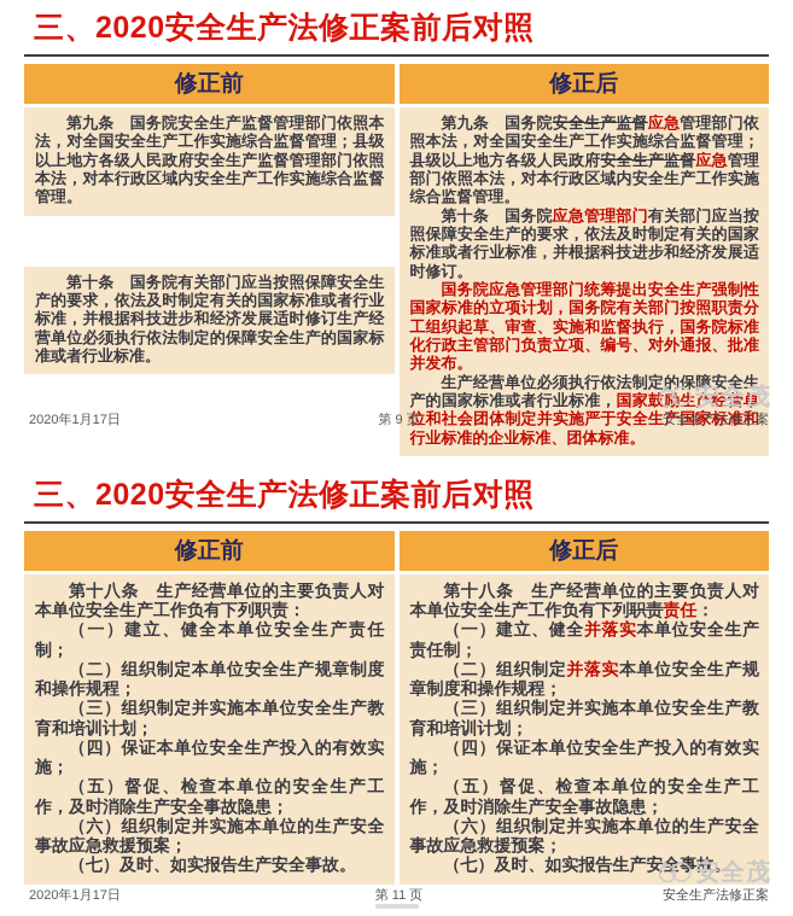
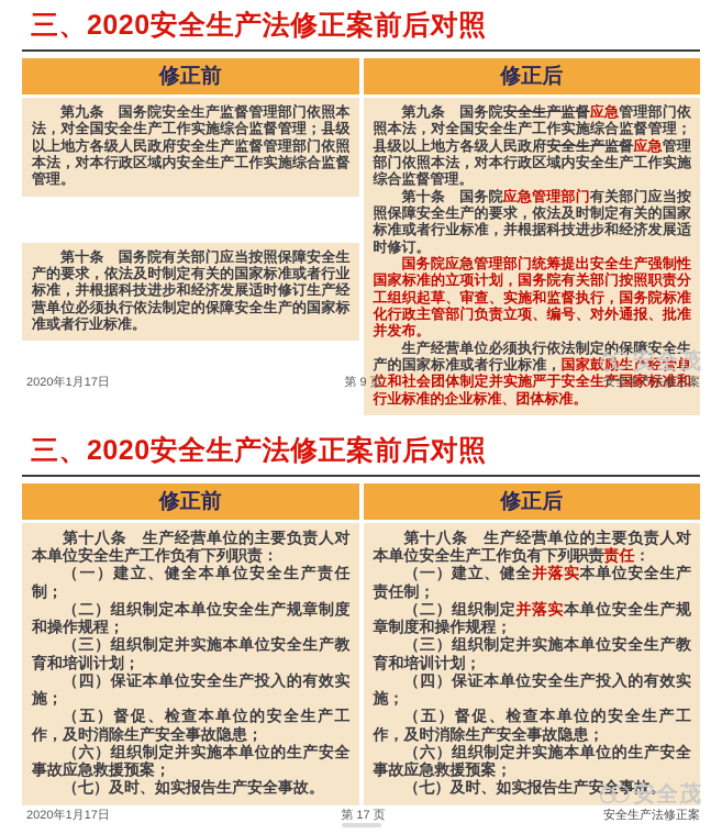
  三、2020安全生产法修正案前后对照
  修正前
  修正后
  第九条 国务院安全生产监督管理部门依照本法，对全国安全生产工作实施综合监督管理；县级以上地方各级人民政府安全生产监督管理部门依照本法，对本行政区域内安全生产工作实施综合监督管理。
  第十条 国务院有关部门应当按照保障安全生产的要求，依法及时制定有关的国家标准或者行业标准，并根据科技进步和经济发展适时修订生产经营单位必须执行依法制定的保障安全生产的国家标准或者行业标准。
  第九条 国务院安全生产监督应急管理部门依照本法，对全国安全生产工作实施综合监督管理；县级以上地方各级人民政府安全生产监督应急管理部门依照本法，对本行政区域内安全生产工作实施综合监督管理。
  第十条 国务院应急管理部门有关部门应当按照保障安全生产的要求，依法及时制定有关的国家标准或者行业标准，并根据科技进步和经济发展适时修订。
  国务院应急管理部门统筹提出安全生产强制性国家标准的立项计划，国务院有关部门按照职责分工组织起草、审查、实施和监督执行，国务院标准化行政主管部门负责立项、编号、对外通报、批准并发布。
  生产经营单位必须执行依法制定的保障安全生产的国家标准或者行业标准，国家鼓励生产经营单位和社会团体制定并实施严于安全生产国家标准和行业标准的企业标准、团体标准。
  安全茂
  2020年1月17日
  第 9 页
  安全生产法修正案
  三、2020安全生产法修正案前后对照
  修正前
  修正后
  第十八条 生产经营单位的主要负责人对本单位安全生产工作负有下列职责：
  （一）建立、健全本单位安全生产责任制；
  （二）组织制定本单位安全生产规章制度和操作规程；
  （三）组织制定并实施本单位安全生产教育和培训计划；
  （四）保证本单位安全生产投入的有效实施；
  （五）督促、检查本单位的安全生产工作，及时消除生产安全事故隐患；
  （六）组织制定并实施本单位的生产安全事故应急救援预案；
  （七）及时、如实报告生产安全事故。
  第十八条 生产经营单位的主要负责人对本单位安全生产工作负有下列职责责任：
  （一）建立、健全并落实本单位安全生产责任制；
  （二）组织制定并落实本单位安全生产规章制度和操作规程；
  （三）组织制定并实施本单位安全生产教育和培训计划；
  （四）保证本单位安全生产投入的有效实施；
  （五）督促、检查本单位的安全生产工作，及时消除生产安全事故隐患；
  （六）组织制定并实施本单位的生产安全事故应急救援预案；
  （七）及时、如实报告生产安全事故。
  安全茂
  2020年1月17日
- 第 11 页
+ 第 17 页
  安全生产法修正案
